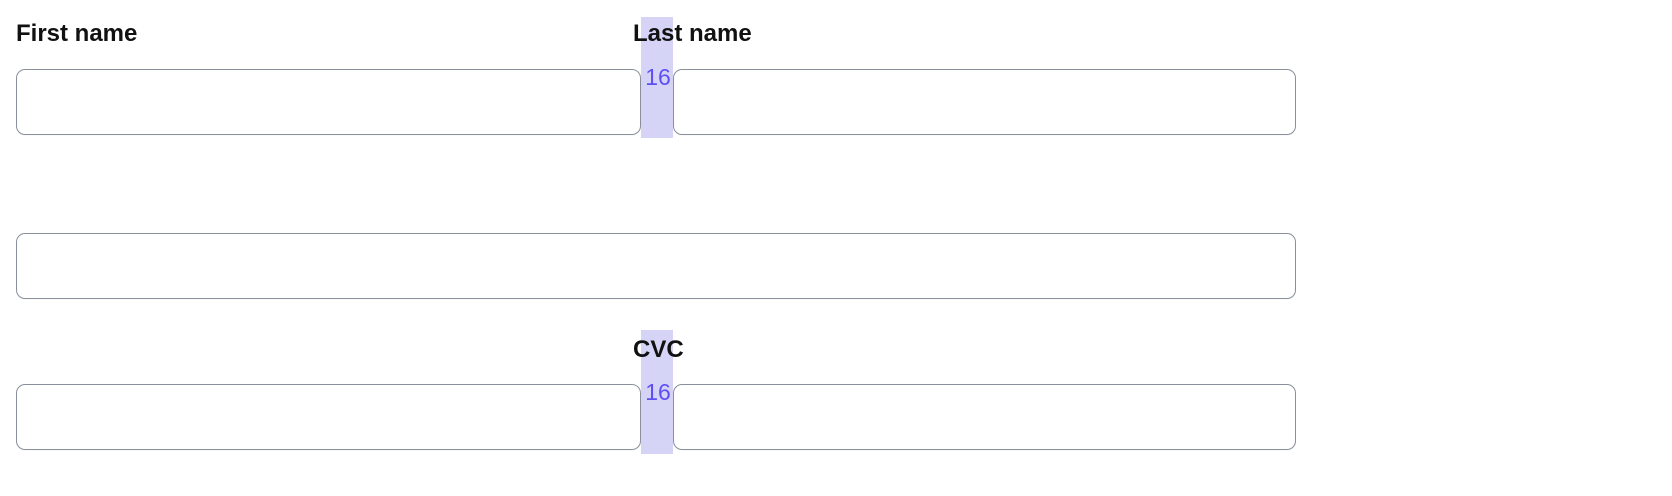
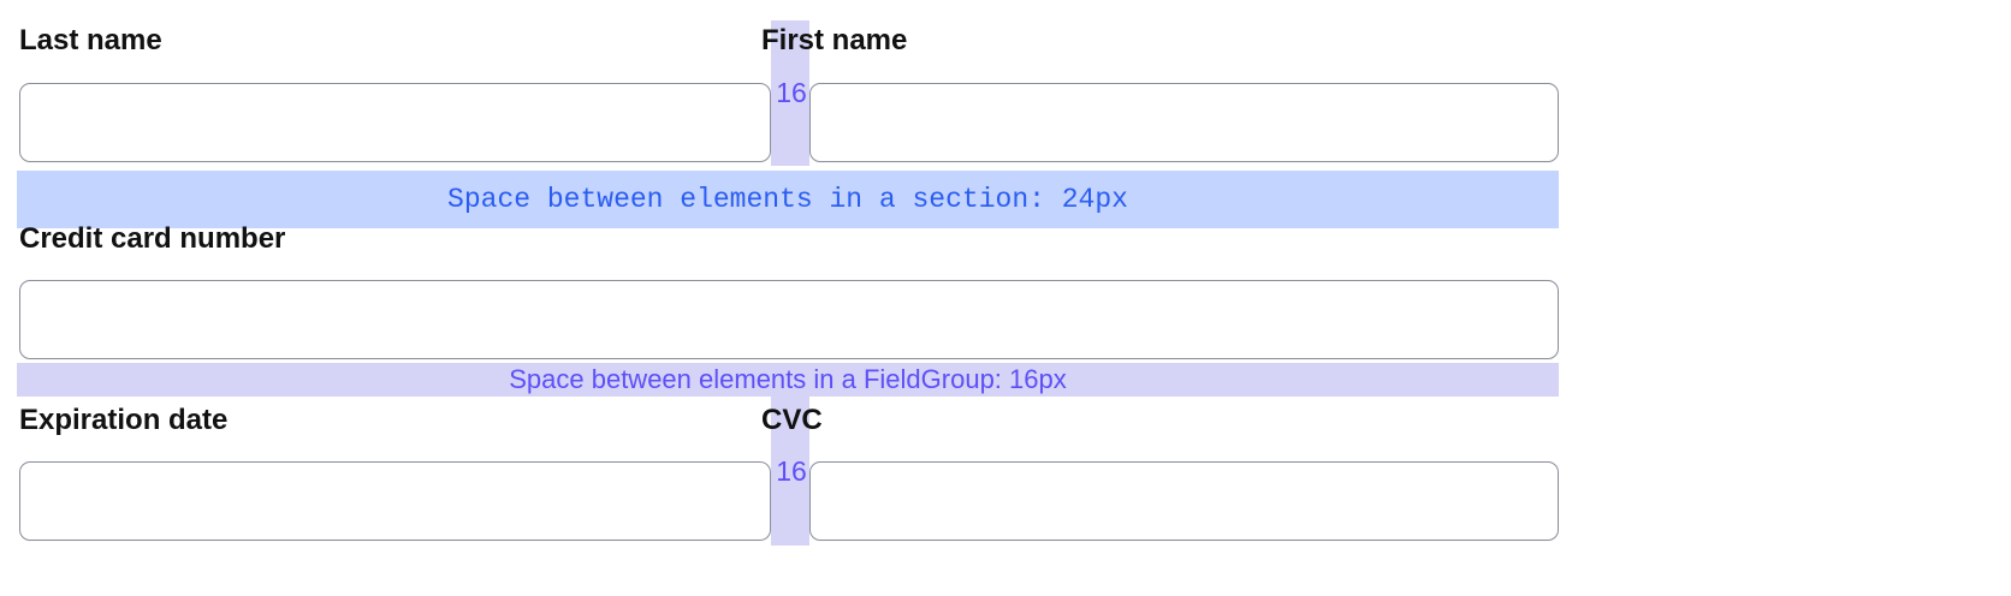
- First name
+ Last name
  16
- Last name
+ First name
+ Space between elements in a section: 24px
+ Credit card number
+ Space between elements in a FieldGroup: 16px
+ Expiration date
  16
  CVC
